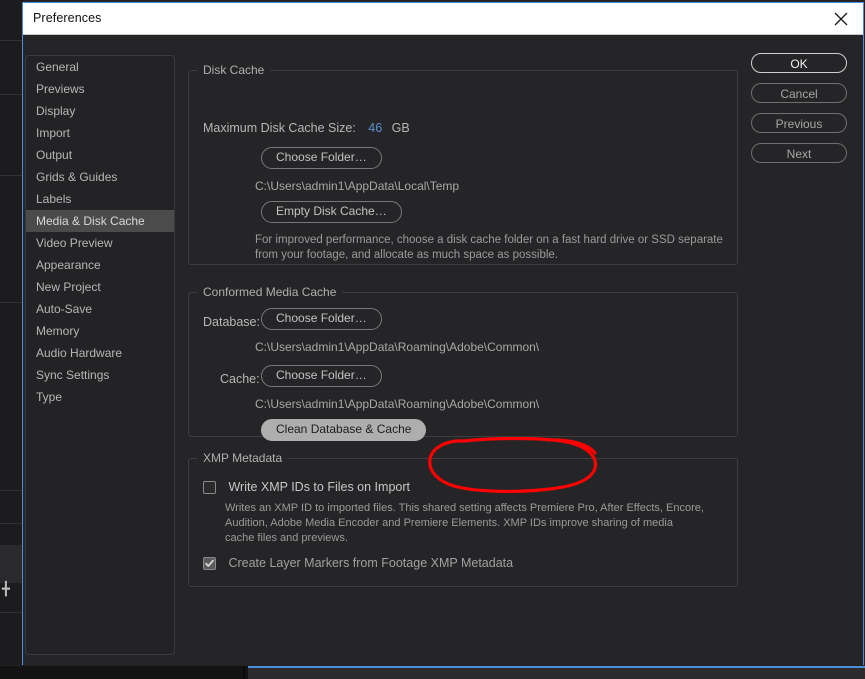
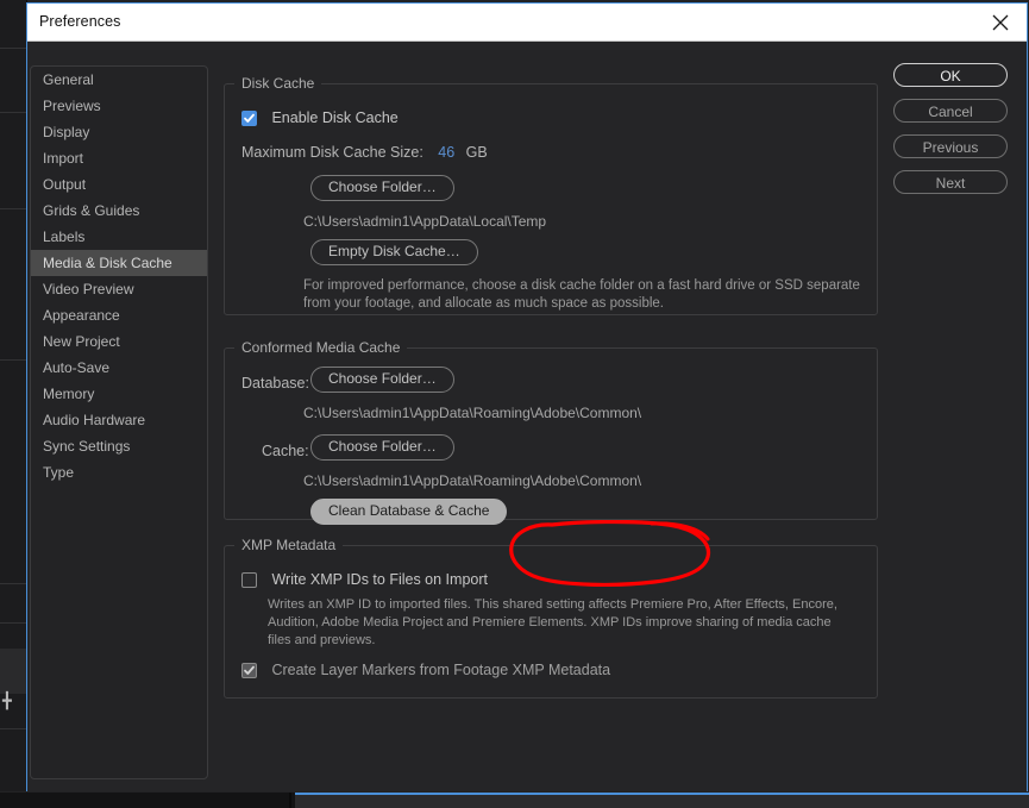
  ╋
  Preferences
  General
  Previews
  Display
  Import
  Output
  Grids & Guides
  Labels
  Media & Disk Cache
  Video Preview
  Appearance
  New Project
  Auto-Save
  Memory
  Audio Hardware
  Sync Settings
  Type
  Disk Cache
+ Enable Disk Cache
  Maximum Disk Cache Size: 46 GB
  Choose Folder…
  C:\Users\admin1\AppData\Local\Temp
  Empty Disk Cache…
  For improved performance, choose a disk cache folder on a fast hard drive or SSD separate from your footage, and allocate as much space as possible.
  Conformed Media Cache
  Database:
  Choose Folder…
  C:\Users\admin1\AppData\Roaming\Adobe\Common\
  Cache:
  Choose Folder…
  C:\Users\admin1\AppData\Roaming\Adobe\Common\
  Clean Database & Cache
  XMP Metadata
  Write XMP IDs to Files on Import
- Writes an XMP ID to imported files. This shared setting affects Premiere Pro, After Effects, Encore, Audition, Adobe Media Encoder and Premiere Elements. XMP IDs improve sharing of media cache files and previews.
+ Writes an XMP ID to imported files. This shared setting affects Premiere Pro, After Effects, Encore, Audition, Adobe Media Project and Premiere Elements. XMP IDs improve sharing of media cache files and previews.
  Create Layer Markers from Footage XMP Metadata
  OK
  Cancel
  Previous
  Next
